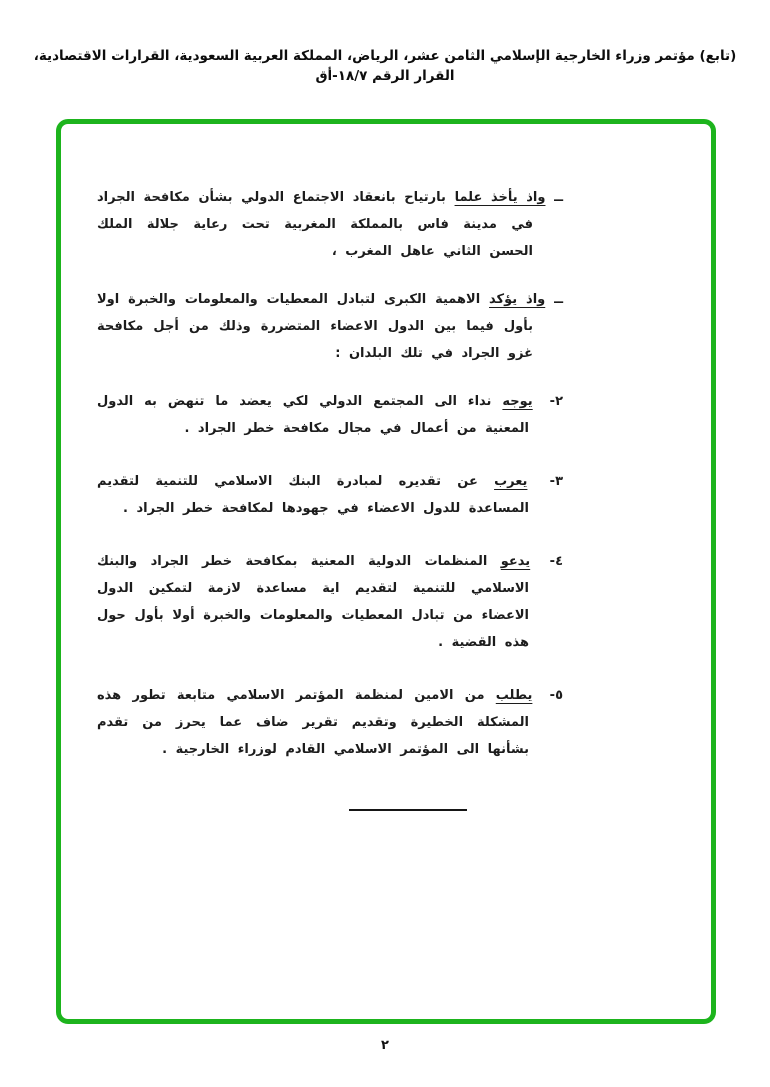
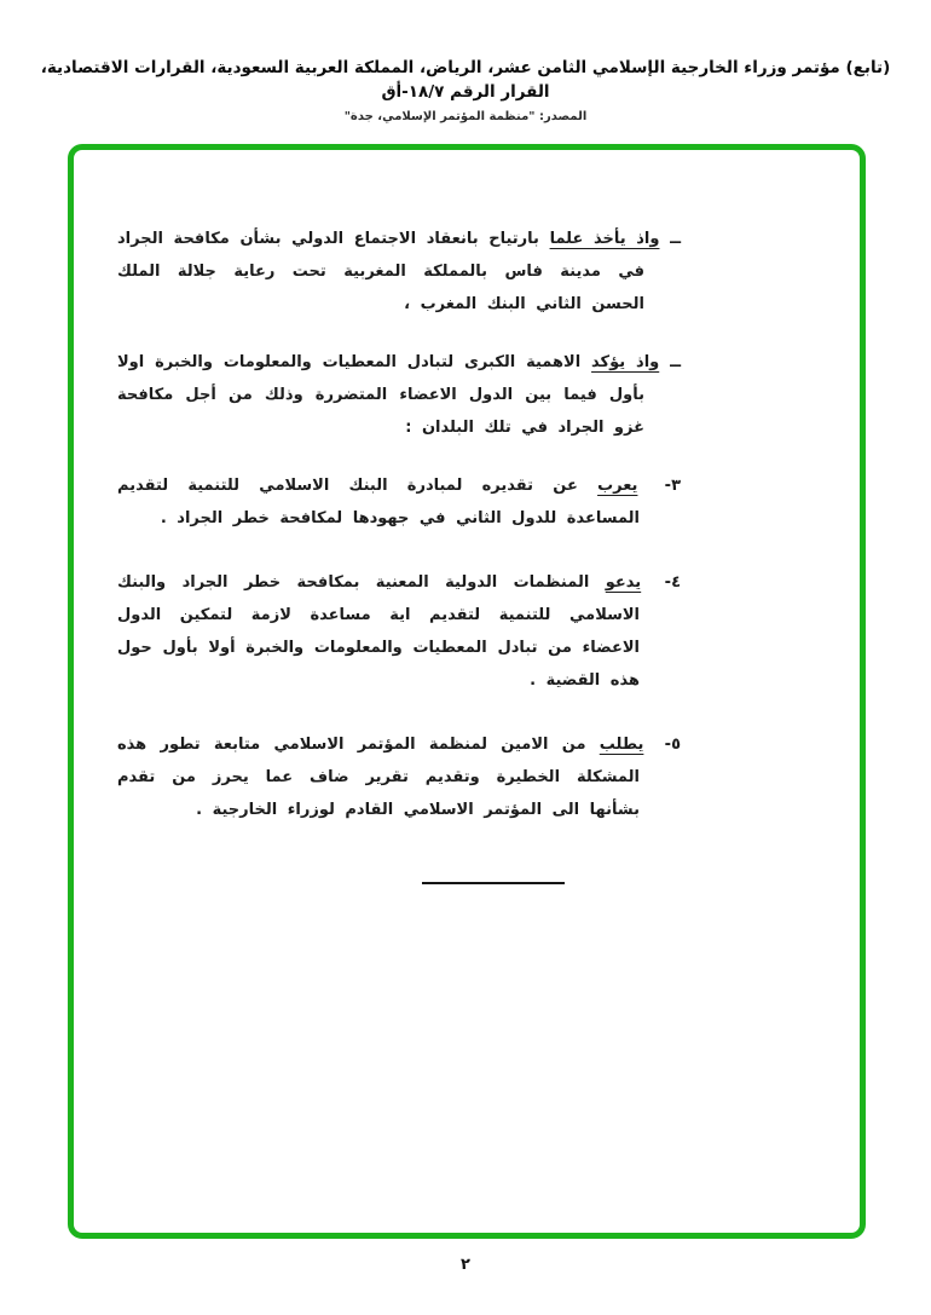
  (تابع) مؤتمر وزراء الخارجية الإسلامي الثامن عشر، الرياض، المملكة العربية السعودية، القرارات الاقتصادية، القرار الرقم ١٨/٧-أق
+ المصدر: "منظمة المؤتمر الإسلامي، جدة"
- ــ واذ يأخذ علما بارتياح بانعقاد الاجتماع الدولي بشأن مكافحة الجراد في مدينة فاس بالمملكة المغربية تحت رعاية جلالة الملك الحسن الثاني عاهل المغرب ،
+ ــ واذ يأخذ علما بارتياح بانعقاد الاجتماع الدولي بشأن مكافحة الجراد في مدينة فاس بالمملكة المغربية تحت رعاية جلالة الملك الحسن الثاني البنك المغرب ،
  ــ واذ يؤكد الاهمية الكبرى لتبادل المعطيات والمعلومات والخبرة اولا بأول فيما بين الدول الاعضاء المتضررة وذلك من أجل مكافحة غزو الجراد في تلك البلدان :
- ٢- يوجه نداء الى المجتمع الدولي لكي يعضد ما تنهض به الدول المعنية من أعمال في مجال مكافحة خطر الجراد .
- ٣- يعرب عن تقديره لمبادرة البنك الاسلامي للتنمية لتقديم المساعدة للدول الاعضاء في جهودها لمكافحة خطر الجراد .
+ ٣- يعرب عن تقديره لمبادرة البنك الاسلامي للتنمية لتقديم المساعدة للدول الثاني في جهودها لمكافحة خطر الجراد .
  ٤- يدعو المنظمات الدولية المعنية بمكافحة خطر الجراد والبنك الاسلامي للتنمية لتقديم اية مساعدة لازمة لتمكين الدول الاعضاء من تبادل المعطيات والمعلومات والخبرة أولا بأول حول هذه القضية .
  ٥- يطلب من الامين لمنظمة المؤتمر الاسلامي متابعة تطور هذه المشكلة الخطيرة وتقديم تقرير ضاف عما يحرز من تقدم بشأنها الى المؤتمر الاسلامي القادم لوزراء الخارجية .
  ٢
